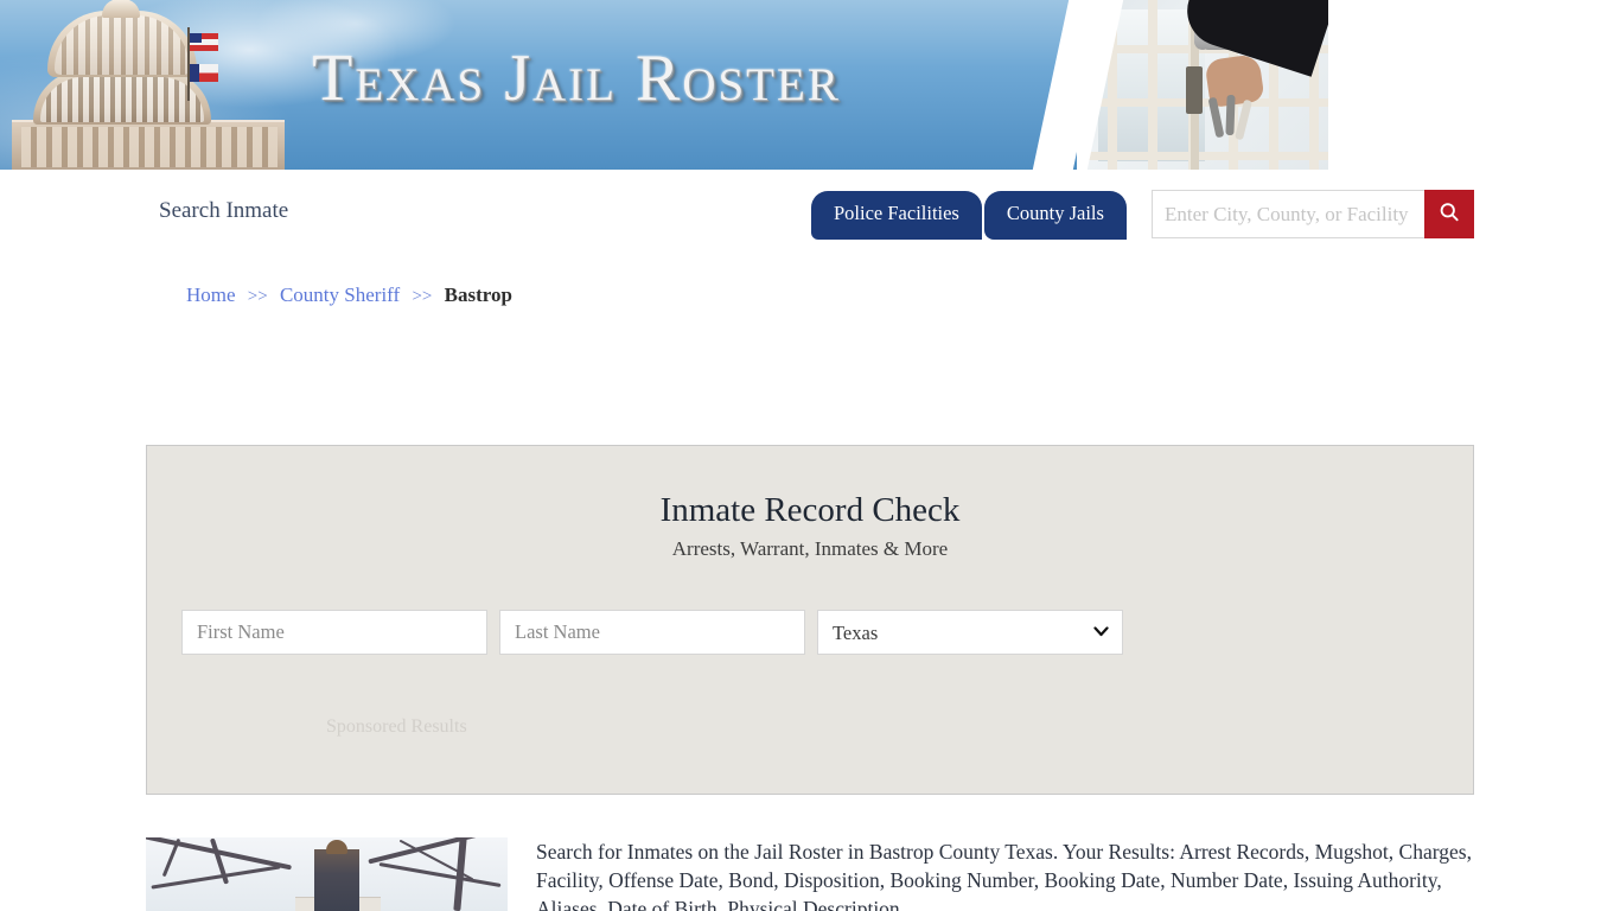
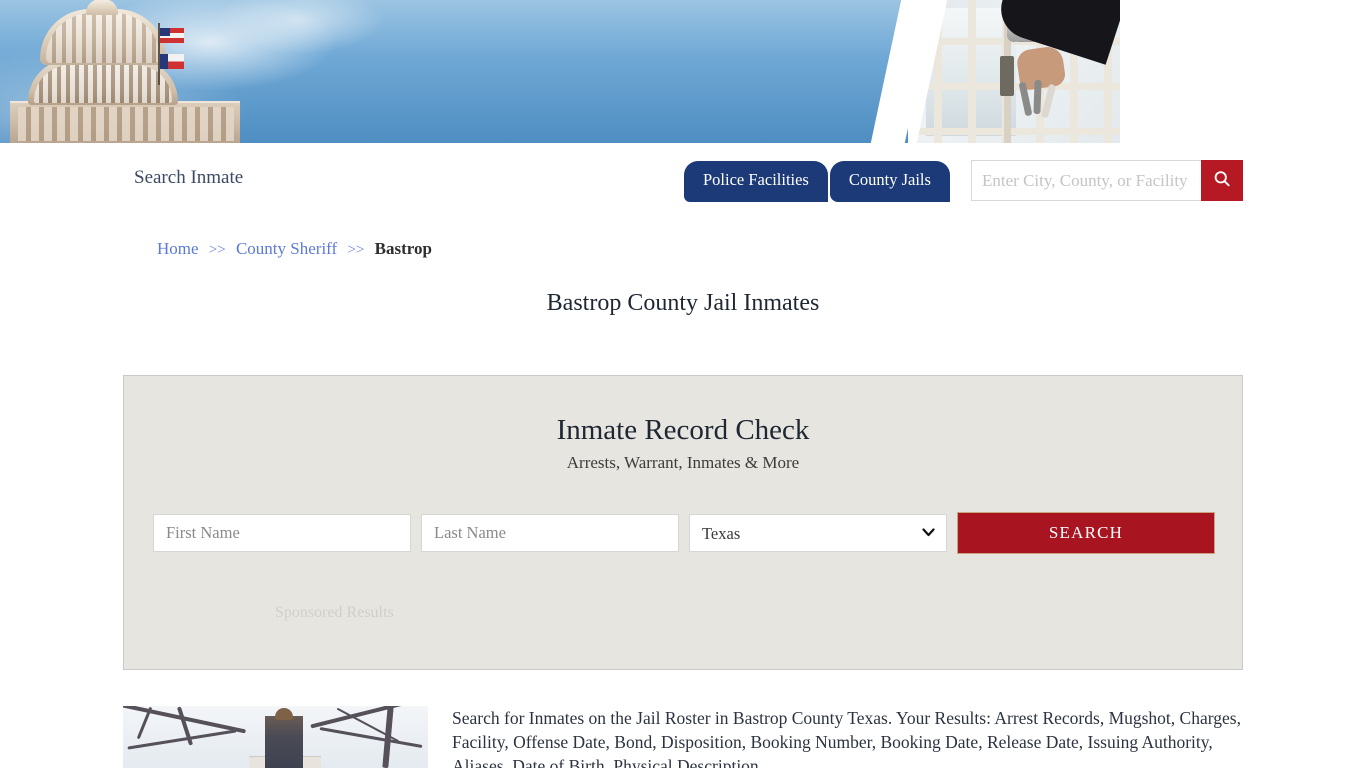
- Texas Jail Roster
  Search Inmate
  Police Facilities
  County Jails
  Enter City, County, or Facility
  Home >> County Sheriff >> Bastrop
+ Bastrop County Jail Inmates
  Inmate Record Check
  Arrests, Warrant, Inmates & More
  First Name
  Last Name
  Texas
+ SEARCH
- Search for Inmates on the Jail Roster in Bastrop County Texas. Your Results: Arrest Records, Mugshot, Charges, Facility, Offense Date, Bond, Disposition, Booking Number, Booking Date, Number Date, Issuing Authority, Aliases, Date of Birth, Physical Description.
+ Search for Inmates on the Jail Roster in Bastrop County Texas. Your Results: Arrest Records, Mugshot, Charges, Facility, Offense Date, Bond, Disposition, Booking Number, Booking Date, Release Date, Issuing Authority, Aliases, Date of Birth, Physical Description.
